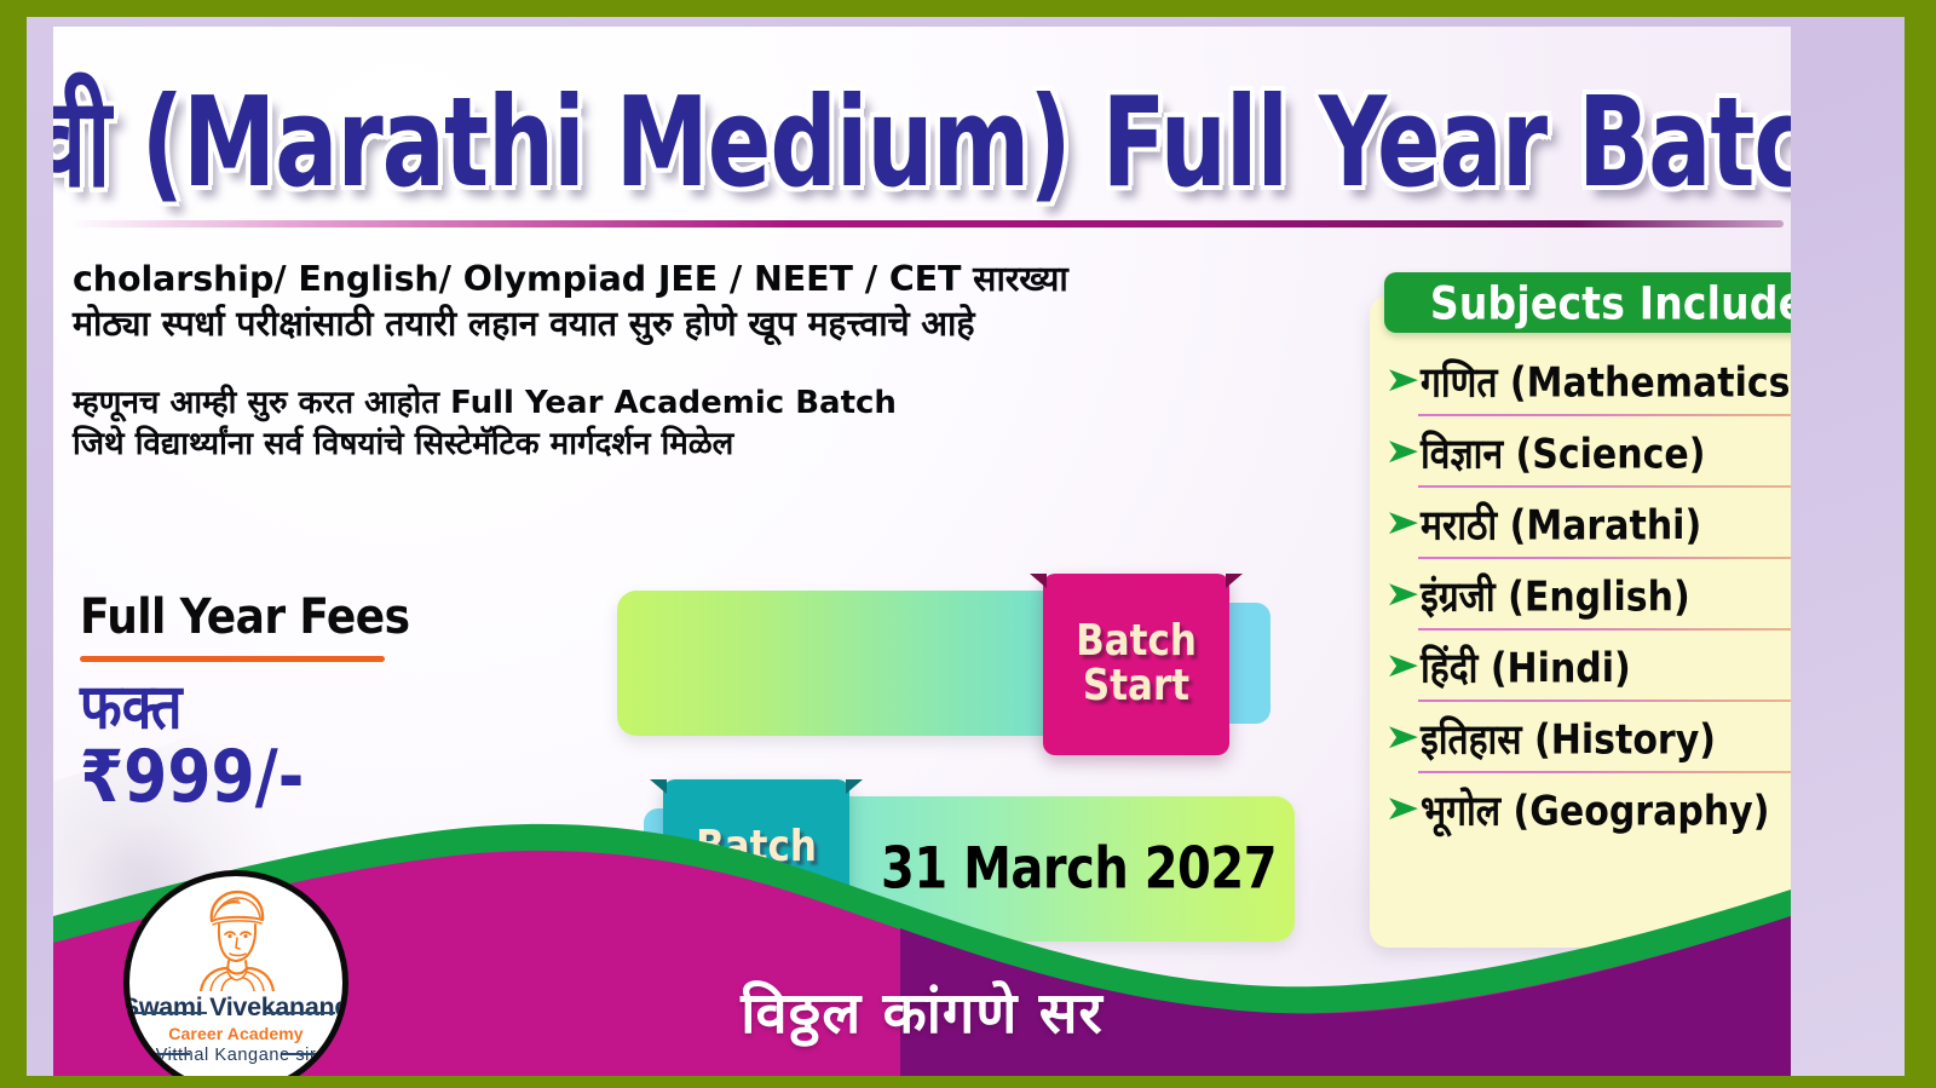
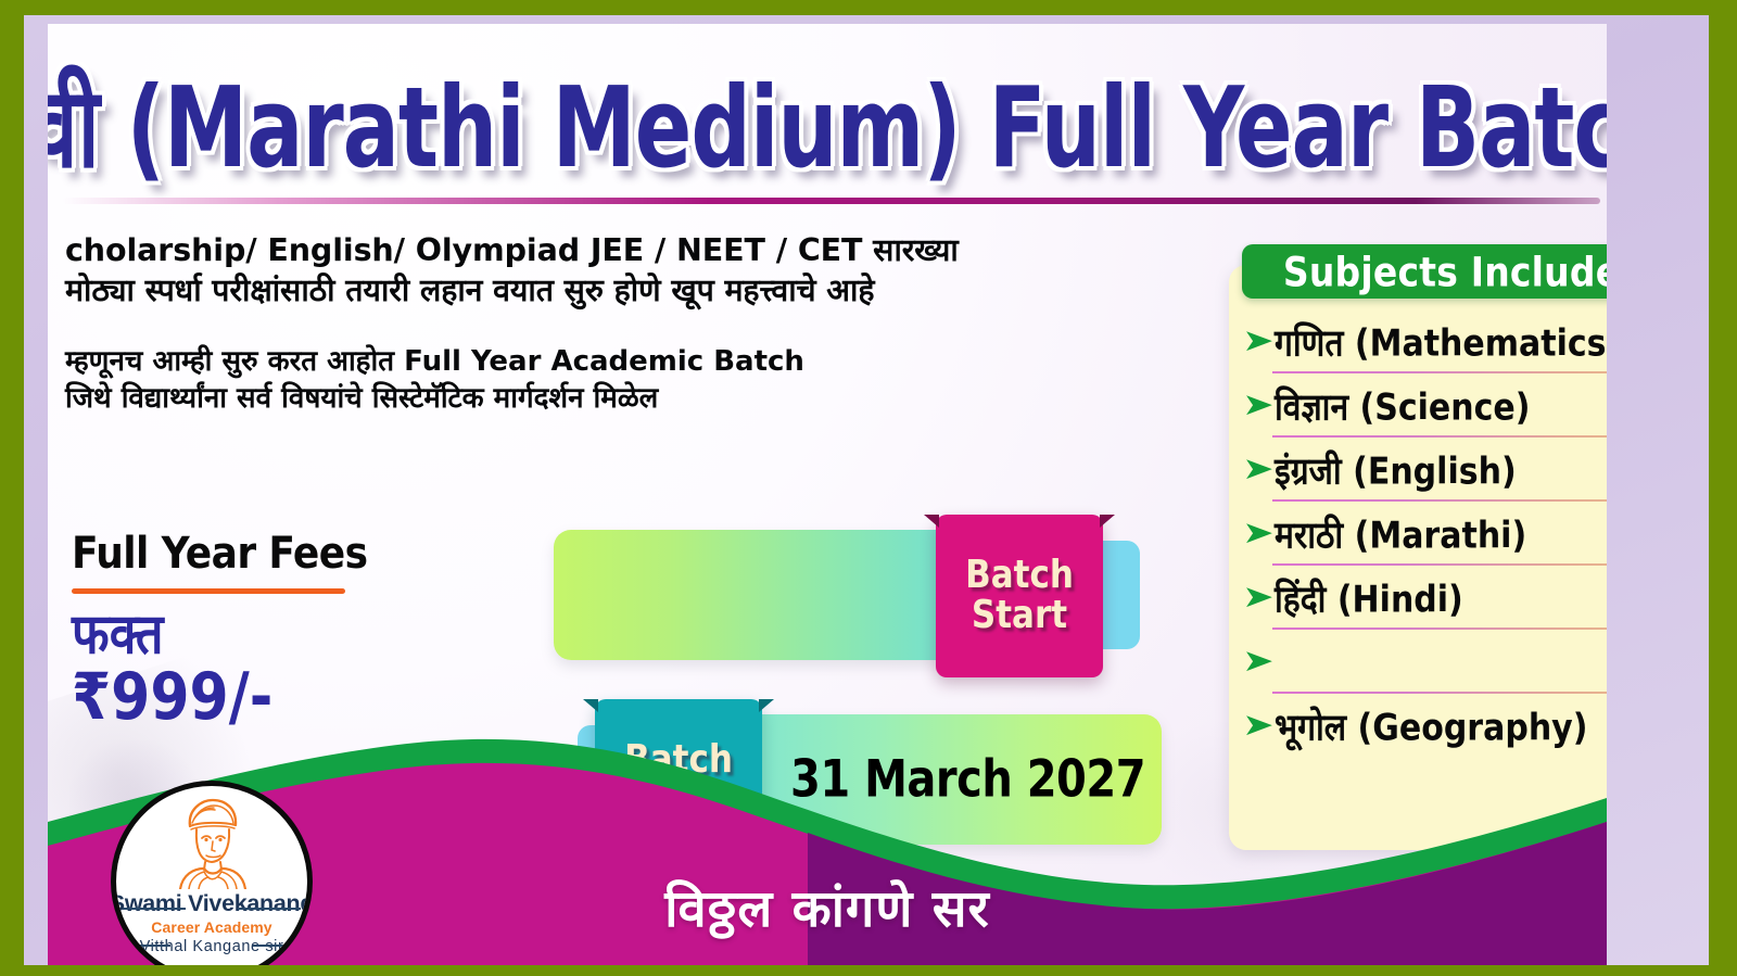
  वी (Marathi Medium) Full Year Batc
  cholarship/ English/ Olympiad JEE / NEET / CET सारख्या
  मोठ्या स्पर्धा परीक्षांसाठी तयारी लहान वयात सुरु होणे खूप महत्त्वाचे आहे
  म्हणूनच आम्ही सुरु करत आहोत Full Year Academic Batch
  जिथे विद्यार्थ्यांना सर्व विषयांचे सिस्टेमॅटिक मार्गदर्शन मिळेल
  Full Year Fees
  फक्त
  ₹999/-
  Batch
  Start
  31 March 2027
  atch
  Subjects Includ
  ➤
  गणित (Mathematics
  ➤
  विज्ञान (Science)
  ➤
- मराठी (Marathi)
+ इंग्रजी (English)
  ➤
- इंग्रजी (English)
+ मराठी (Marathi)
  ➤
  हिंदी (Hindi)
  ➤
- इतिहास (History)
  ➤
  भूगोल (Geography)
  विठ्ठल कांगणे सर
  wami Vivekanan
  Career Academy
  Vitthal Kangane sir
